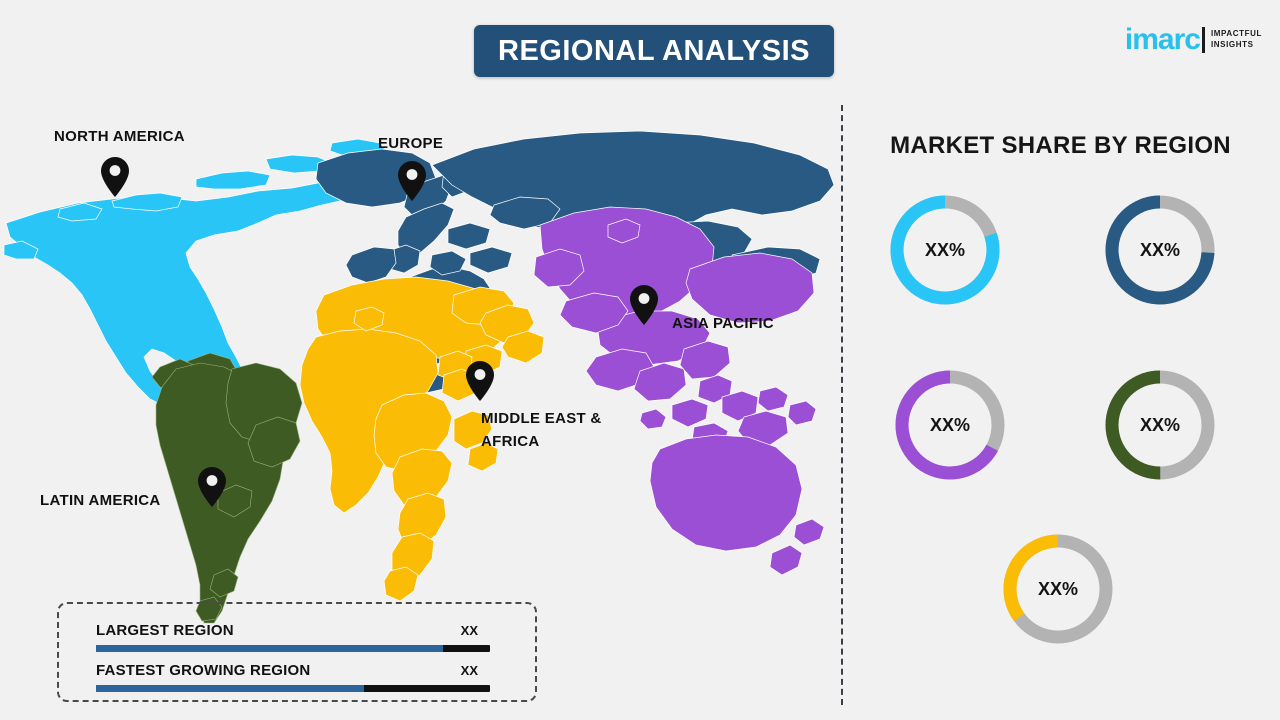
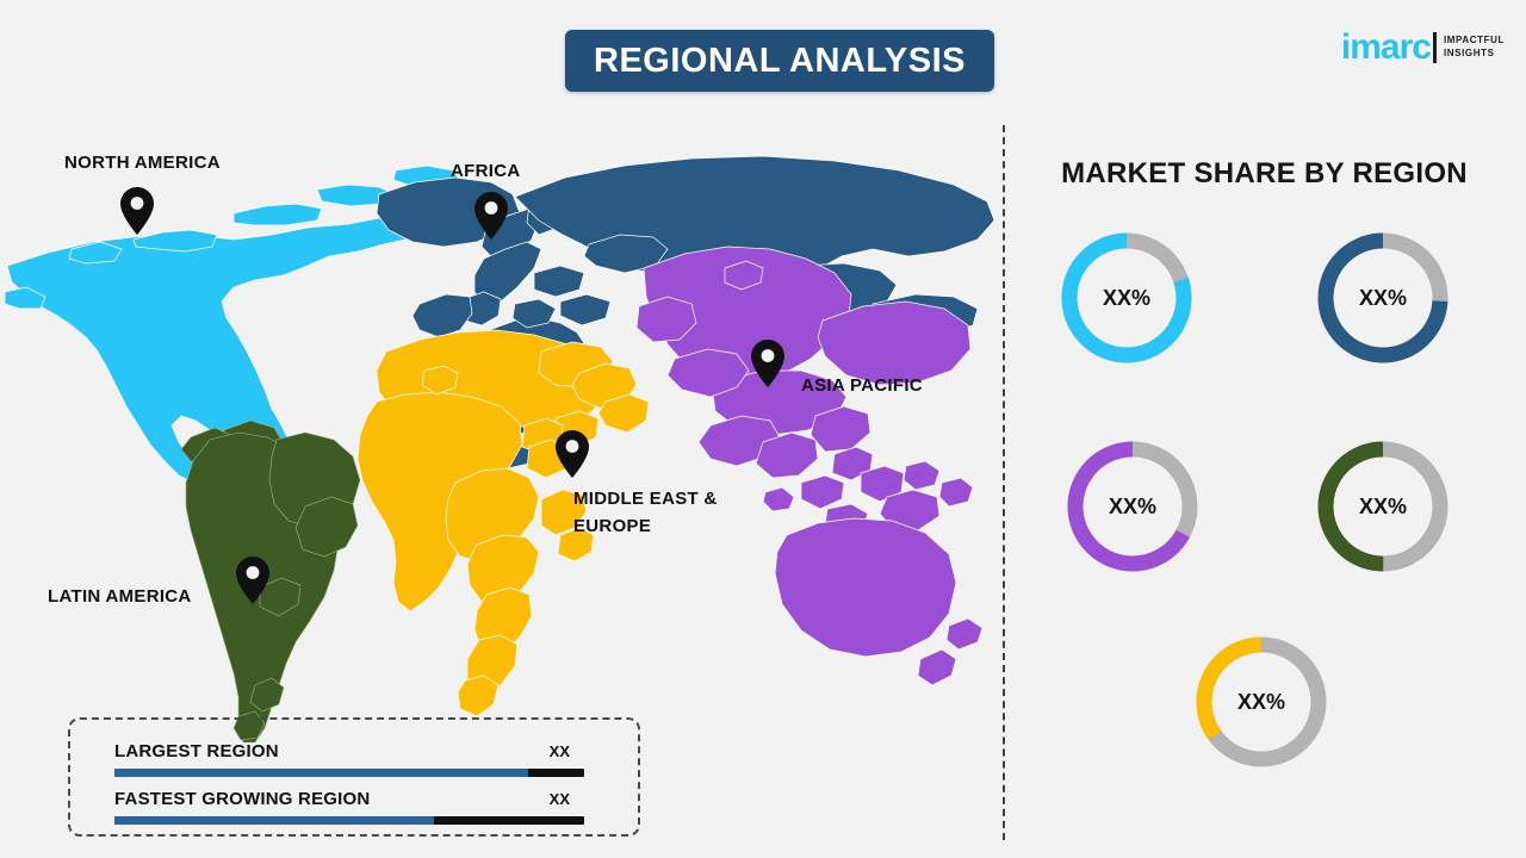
  REGIONAL ANALYSIS
  imarc
  IMPACTFUL
  INSIGHTS
  NORTH AMERICA
- EUROPE
+ AFRICA
  ASIA PACIFIC
  MIDDLE EAST &
- AFRICA
+ EUROPE
  LATIN AMERICA
  LARGEST REGION
  XX
  FASTEST GROWING REGION
  XX
  MARKET SHARE BY REGION
  XX%
  XX%
  XX%
  XX%
  XX%
